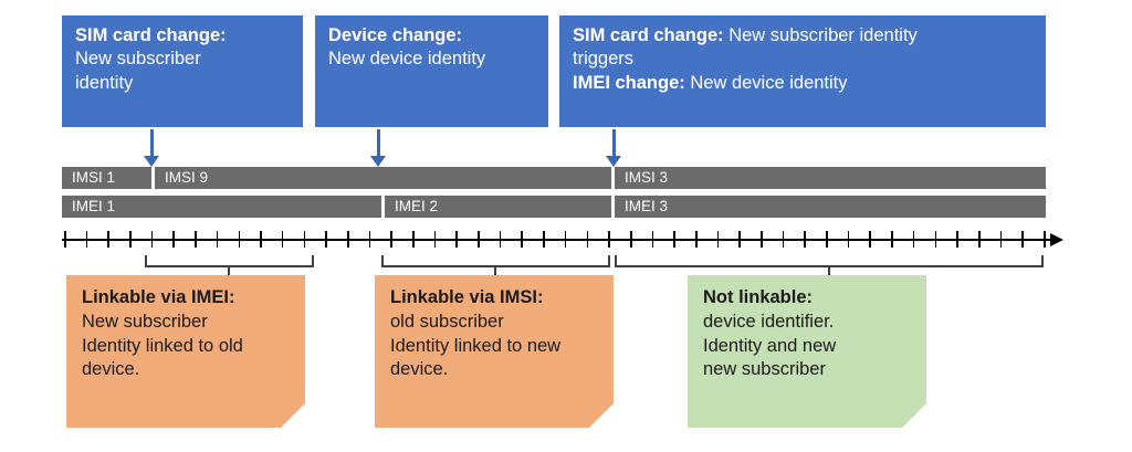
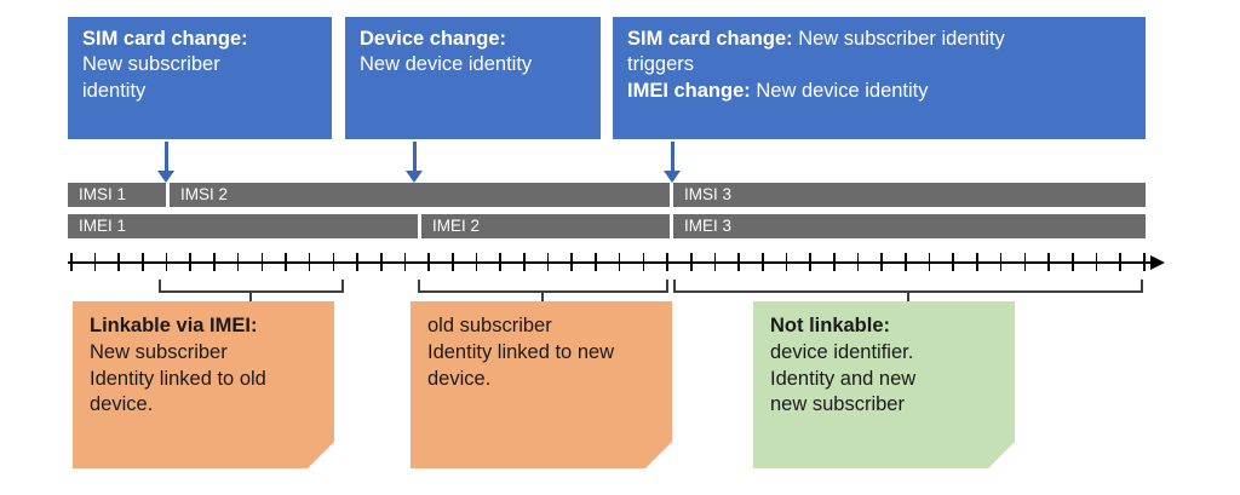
  SIM card change:
  New subscriber
  identity
  Device change:
  New device identity
  SIM card change: New subscriber identity
  triggers
  IMEI change: New device identity
  IMSI 1
- IMSI 9
+ IMSI 2
  IMSI 3
  IMEI 1
  IMEI 2
  IMEI 3
  Linkable via IMEI:
  New subscriber
  Identity linked to old
  device.
- Linkable via IMSI:
  old subscriber
  Identity linked to new
  device.
  Not linkable:
  device identifier.
  Identity and new
  new subscriber
